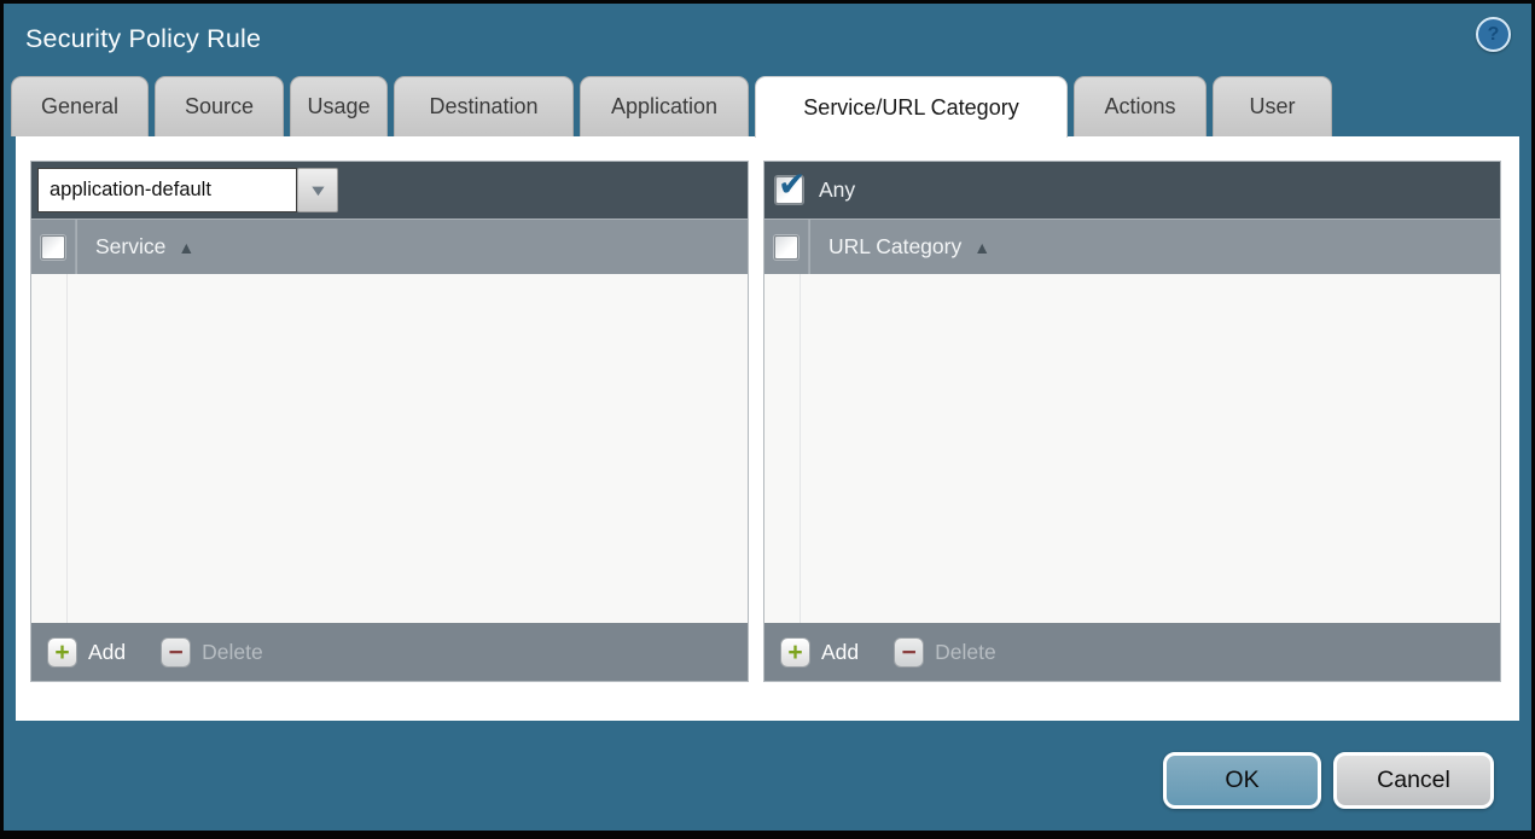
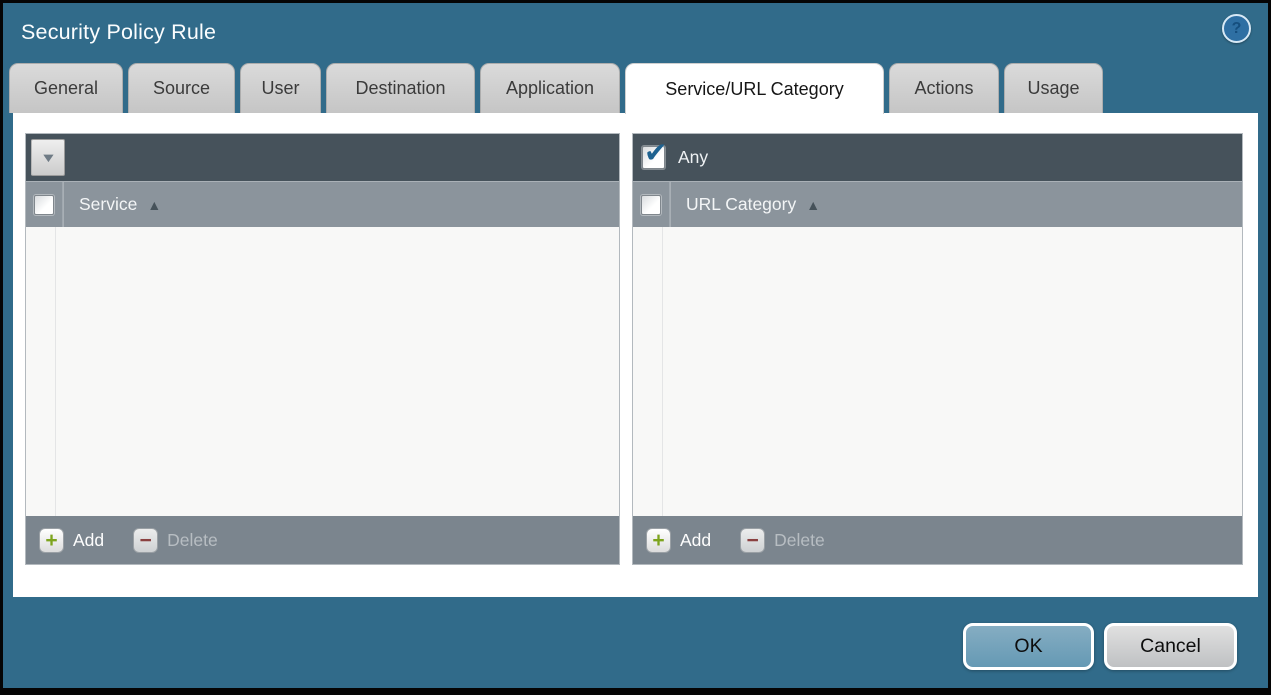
  Security Policy Rule
  ?
  General
  Source
- Usage
+ User
  Destination
  Application
  Service/URL Category
  Actions
- User
+ Usage
- application-default
  ▼
  Service
  ▲
  +
  Add
  −
  Delete
  ✔
  Any
  URL Category
  ▲
  +
  Add
  −
  Delete
  OK
  Cancel
